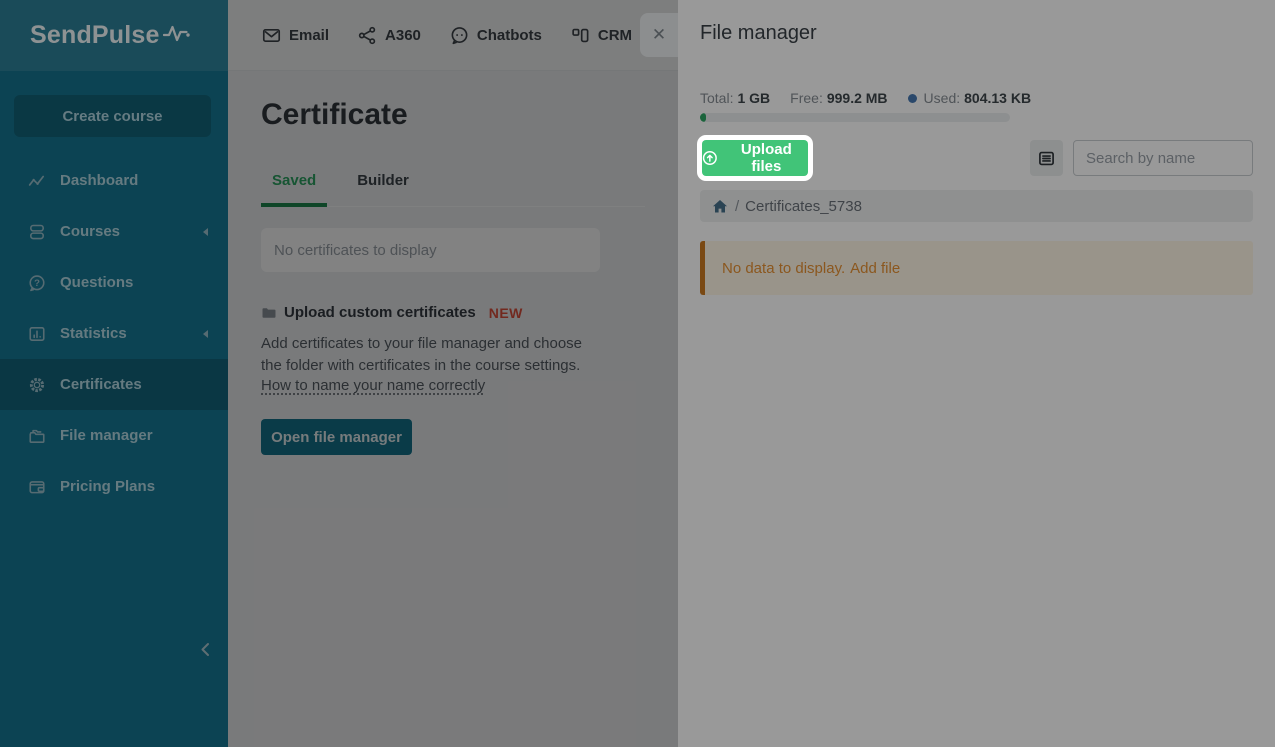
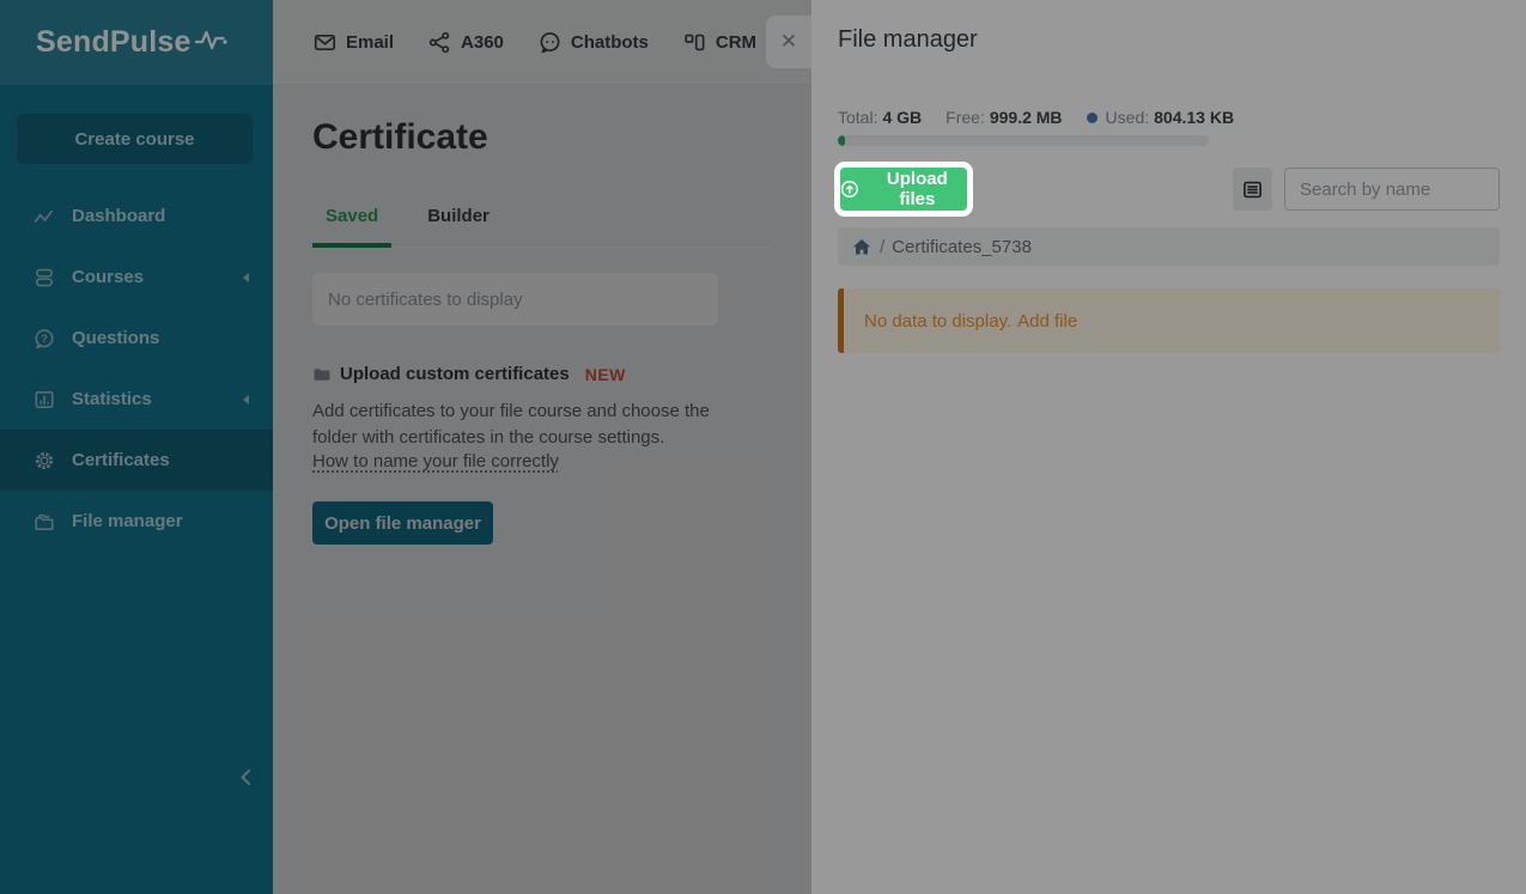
  SendPulse
  Create course
  Dashboard
  Courses
  ?
  Questions
  Statistics
  Certificates
  File manager
- Pricing Plans
  Email
  A360
  Chatbots
  CRM
  Certificate
  Saved
  Builder
  No certificates to display
  Upload custom certificates
  NEW
- Add certificates to your file manager and choose the folder with certificates in the course settings.
+ Add certificates to your file course and choose the folder with certificates in the course settings.
- How to name your name correctly
+ How to name your file correctly
  Open file manager
  ✕
  File manager
  Total:
- 1 GB
+ 4 GB
  Free:
  999.2 MB
  Used:
  804.13 KB
  Upload files
  Search by name
  /
  Certificates_5738
  No data to display.
  Add file
